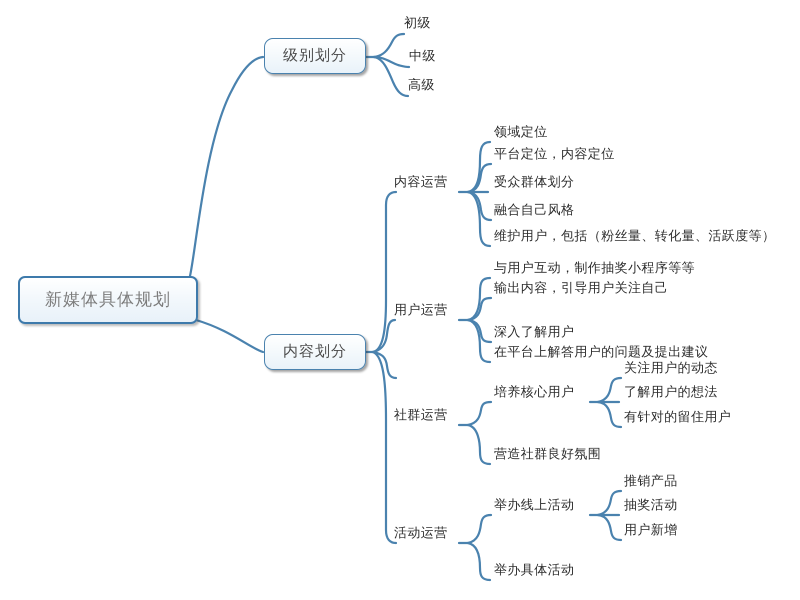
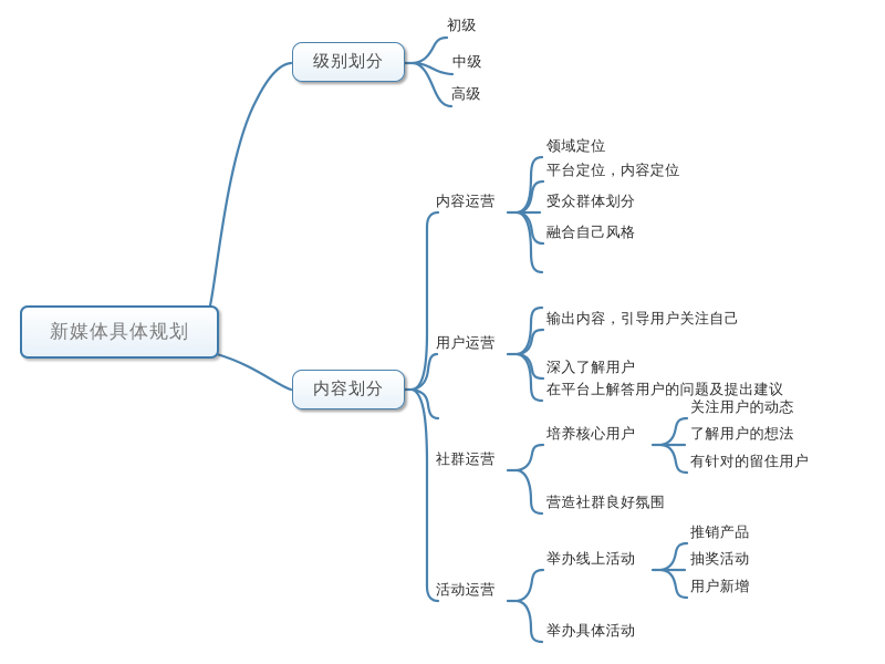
  新媒体具体规划
  级别划分
  内容划分
  初级
  中级
  高级
  内容运营
  用户运营
  社群运营
  活动运营
  领域定位
  平台定位，内容定位
  受众群体划分
  融合自己风格
- 维护用户，包括（粉丝量、转化量、活跃度等）
- 与用户互动，制作抽奖小程序等等
  输出内容，引导用户关注自己
  深入了解用户
  在平台上解答用户的问题及提出建议
  培养核心用户
  营造社群良好氛围
  关注用户的动态
  了解用户的想法
  有针对的留住用户
  举办线上活动
  举办具体活动
  推销产品
  抽奖活动
  用户新增
